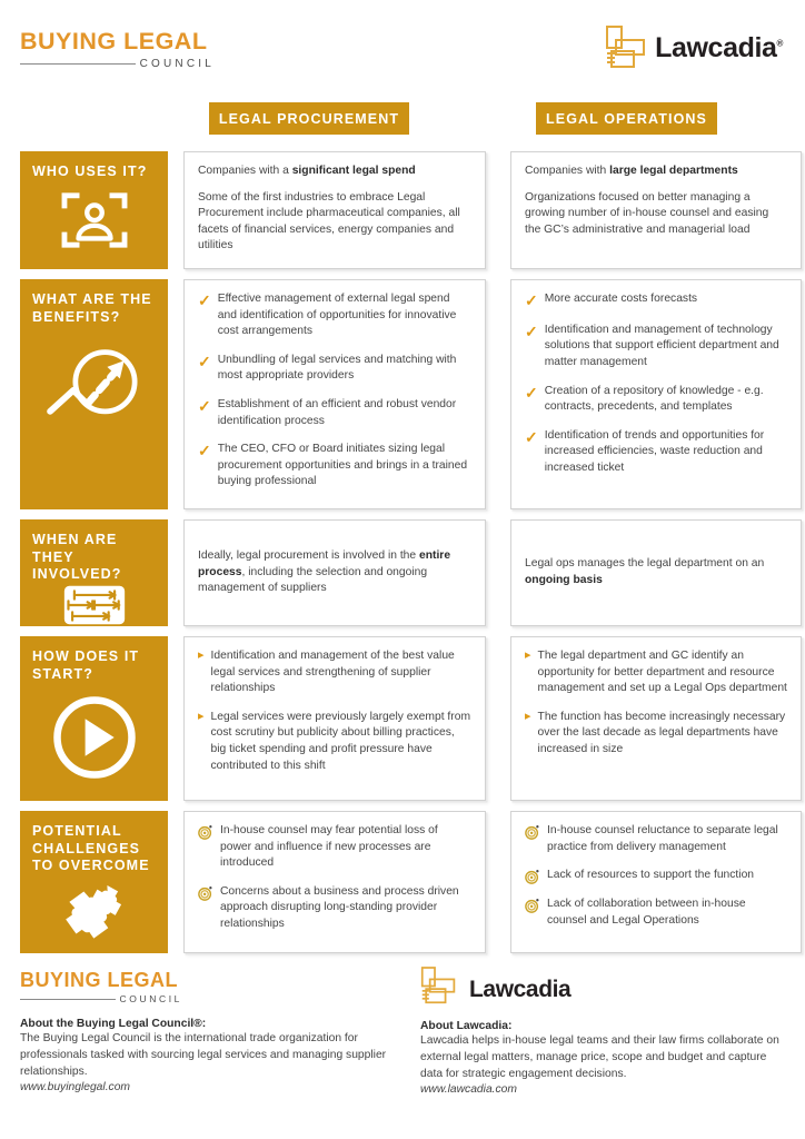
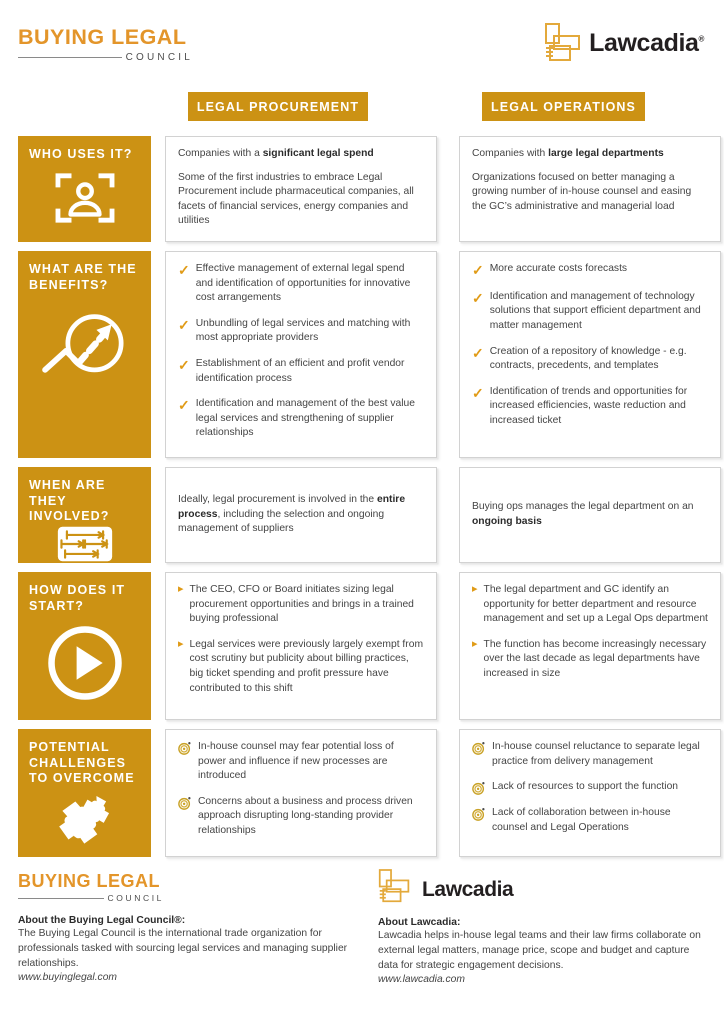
  BUYING LEGAL
  COUNCIL
  Lawcadia®
  LEGAL PROCUREMENT
  LEGAL OPERATIONS
  WHO USES IT?
  Companies with a significant legal spend
  Some of the first industries to embrace Legal Procurement include pharmaceutical companies, all facets of financial services, energy companies and utilities
  Companies with large legal departments
  Organizations focused on better managing a growing number of in-house counsel and easing the GC’s administrative and managerial load
  WHAT ARE THE BENEFITS?
  ✓
  Effective management of external legal spend and identification of opportunities for innovative cost arrangements
  ✓
  Unbundling of legal services and matching with most appropriate providers
  ✓
- Establishment of an efficient and robust vendor identification process
+ Establishment of an efficient and profit vendor identification process
  ✓
- The CEO, CFO or Board initiates sizing legal procurement opportunities and brings in a trained buying professional
+ Identification and management of the best value legal services and strengthening of supplier relationships
  ✓
  More accurate costs forecasts
  ✓
  Identification and management of technology solutions that support efficient department and matter management
  ✓
  Creation of a repository of knowledge - e.g. contracts, precedents, and templates
  ✓
  Identification of trends and opportunities for increased efficiencies, waste reduction and increased ticket
  WHEN ARE THEY INVOLVED?
  Ideally, legal procurement is involved in the entire process, including the selection and ongoing management of suppliers
- Legal ops manages the legal department on an ongoing basis
+ Buying ops manages the legal department on an ongoing basis
  HOW DOES IT START?
  ▸
- Identification and management of the best value legal services and strengthening of supplier relationships
+ The CEO, CFO or Board initiates sizing legal procurement opportunities and brings in a trained buying professional
  ▸
  Legal services were previously largely exempt from cost scrutiny but publicity about billing practices, big ticket spending and profit pressure have contributed to this shift
  ▸
  The legal department and GC identify an opportunity for better department and resource management and set up a Legal Ops department
  ▸
  The function has become increasingly necessary over the last decade as legal departments have increased in size
  POTENTIAL CHALLENGES TO OVERCOME
  In-house counsel may fear potential loss of power and influence if new processes are introduced
  Concerns about a business and process driven approach disrupting long-standing provider relationships
  In-house counsel reluctance to separate legal practice from delivery management
  Lack of resources to support the function
  Lack of collaboration between in-house counsel and Legal Operations
  BUYING LEGAL
  COUNCIL
  About the Buying Legal Council®:
  The Buying Legal Council is the international trade organization for professionals tasked with sourcing legal services and managing supplier relationships.
  www.buyinglegal.com
  Lawcadia
  About Lawcadia:
  Lawcadia helps in-house legal teams and their law firms collaborate on external legal matters, manage price, scope and budget and capture data for strategic engagement decisions.
  www.lawcadia.com
